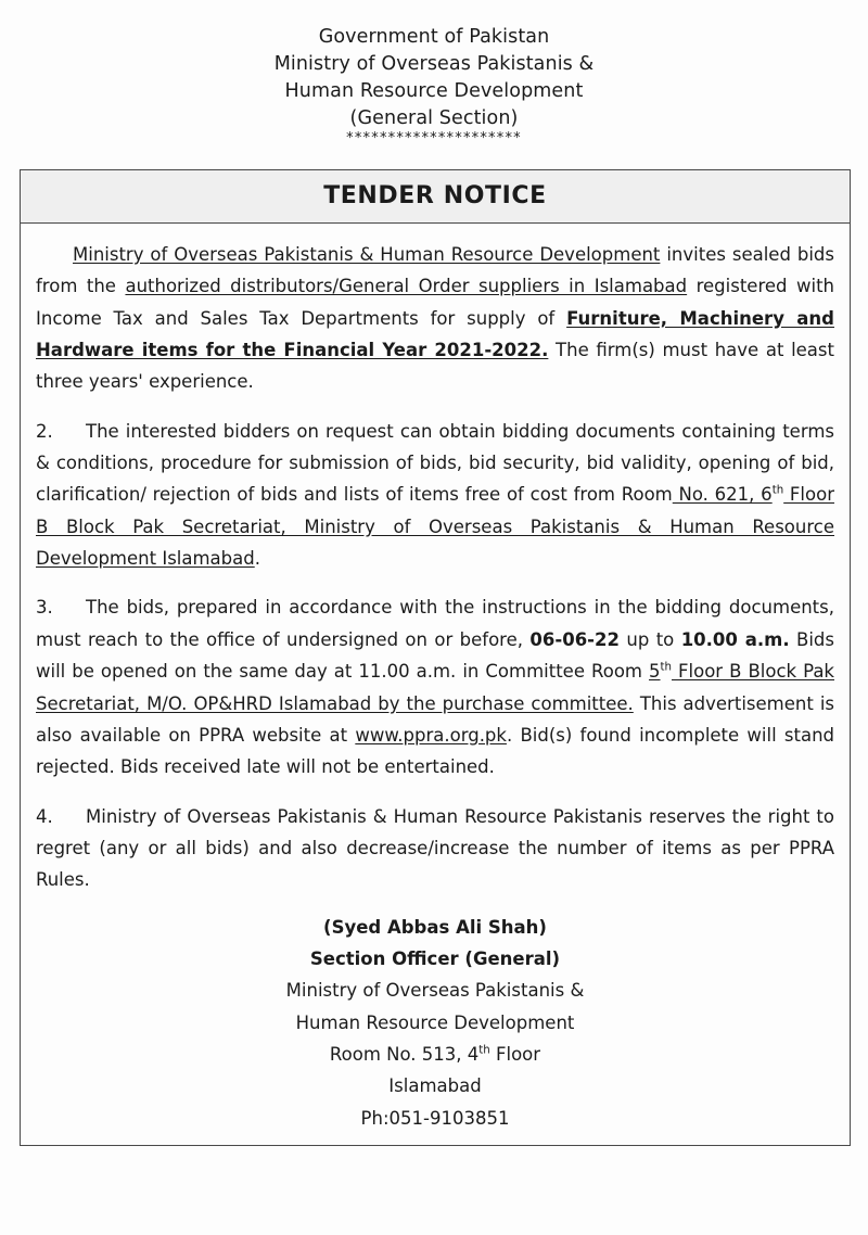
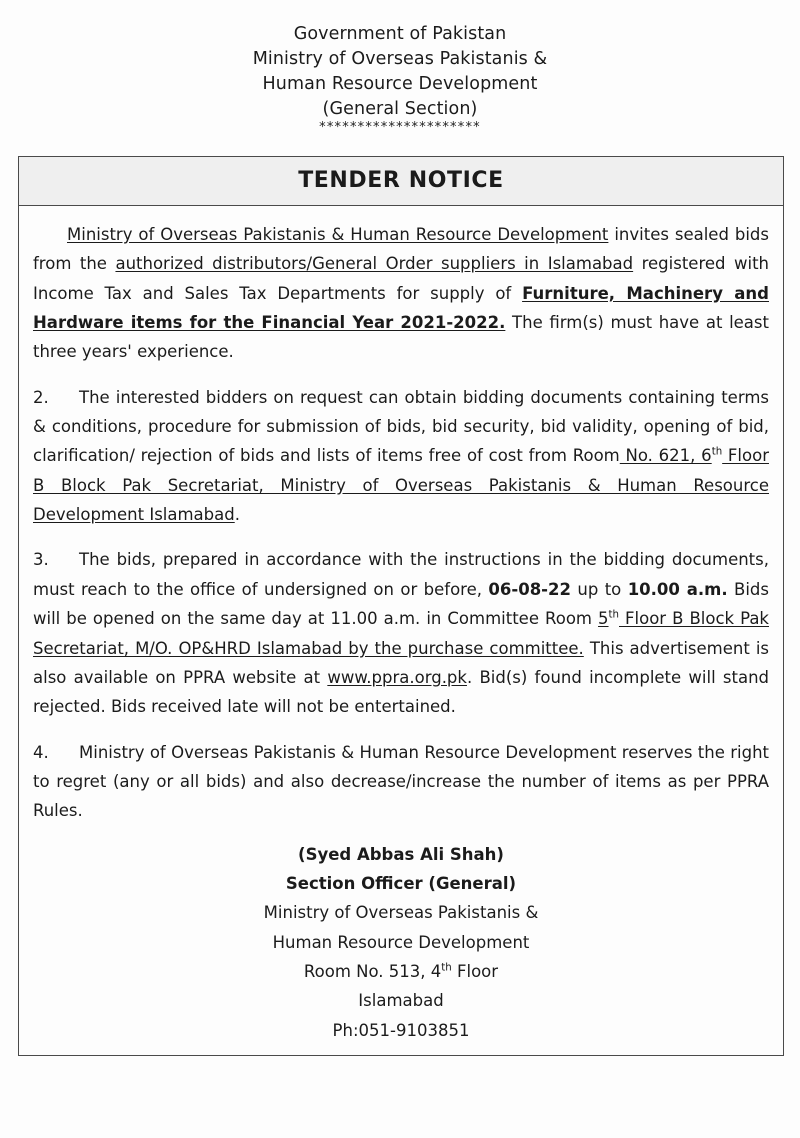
  Government of Pakistan
  Ministry of Overseas Pakistanis &
  Human Resource Development
  (General Section)
  *********************
  TENDER NOTICE
  Ministry of Overseas Pakistanis & Human Resource Development invites sealed bids from the authorized distributors/General Order suppliers in Islamabad registered with Income Tax and Sales Tax Departments for supply of Furniture, Machinery and Hardware items for the Financial Year 2021-2022. The firm(s) must have at least three years' experience.
  2. The interested bidders on request can obtain bidding documents containing terms & conditions, procedure for submission of bids, bid security, bid validity, opening of bid, clarification/ rejection of bids and lists of items free of cost from Room No. 621, 6th Floor B Block Pak Secretariat, Ministry of Overseas Pakistanis & Human Resource Development Islamabad.
- 3. The bids, prepared in accordance with the instructions in the bidding documents, must reach to the office of undersigned on or before, 06-06-22 up to 10.00 a.m. Bids will be opened on the same day at 11.00 a.m. in Committee Room 5th Floor B Block Pak Secretariat, M/O. OP&HRD Islamabad by the purchase committee. This advertisement is also available on PPRA website at www.ppra.org.pk. Bid(s) found incomplete will stand rejected. Bids received late will not be entertained.
+ 3. The bids, prepared in accordance with the instructions in the bidding documents, must reach to the office of undersigned on or before, 06-08-22 up to 10.00 a.m. Bids will be opened on the same day at 11.00 a.m. in Committee Room 5th Floor B Block Pak Secretariat, M/O. OP&HRD Islamabad by the purchase committee. This advertisement is also available on PPRA website at www.ppra.org.pk. Bid(s) found incomplete will stand rejected. Bids received late will not be entertained.
- 4. Ministry of Overseas Pakistanis & Human Resource Pakistanis reserves the right to regret (any or all bids) and also decrease/increase the number of items as per PPRA Rules.
+ 4. Ministry of Overseas Pakistanis & Human Resource Development reserves the right to regret (any or all bids) and also decrease/increase the number of items as per PPRA Rules.
  (Syed Abbas Ali Shah)
  Section Officer (General)
  Ministry of Overseas Pakistanis &
  Human Resource Development
  Room No. 513, 4th Floor
  Islamabad
  Ph:051-9103851
